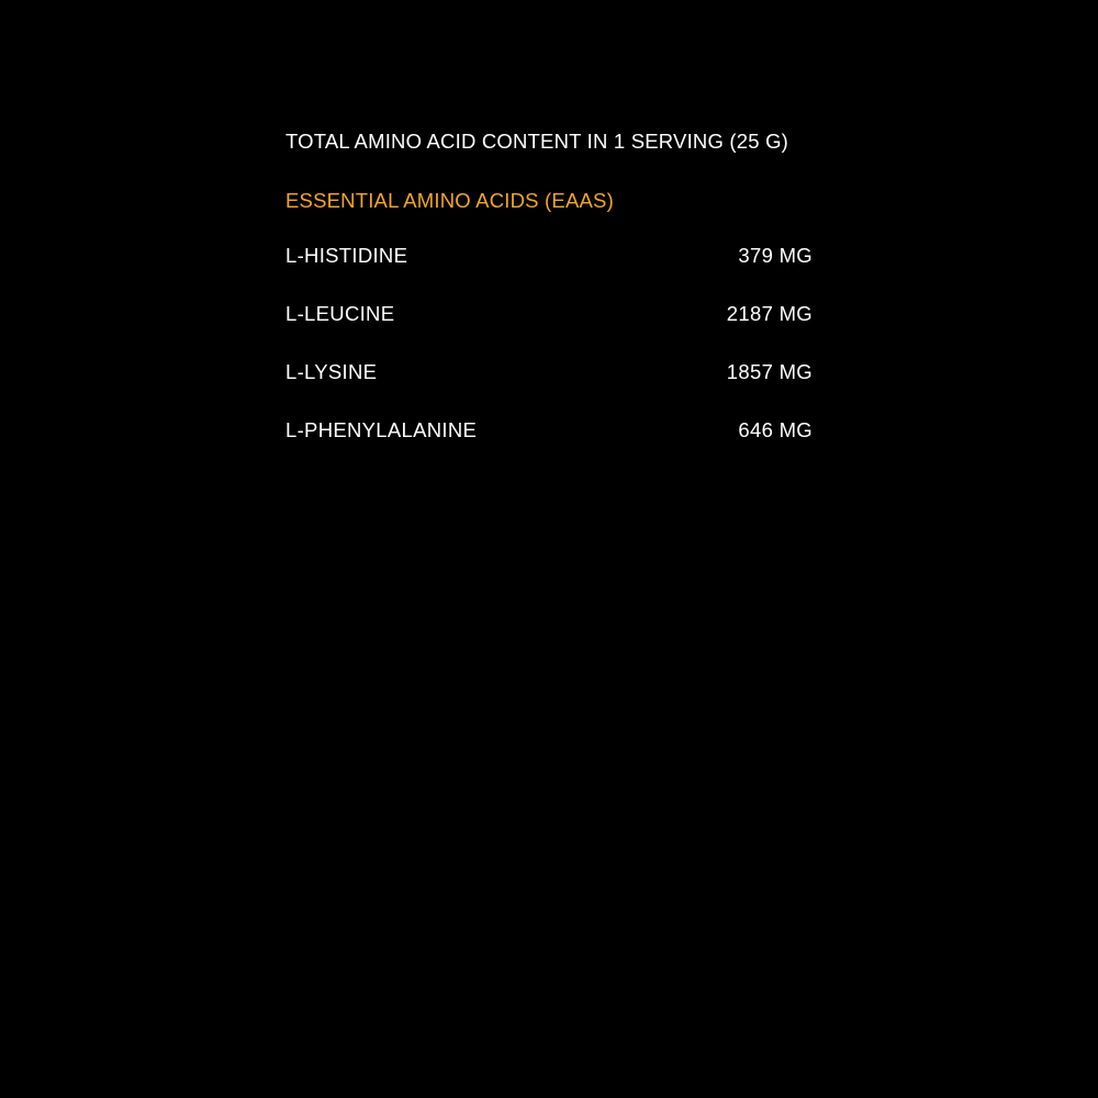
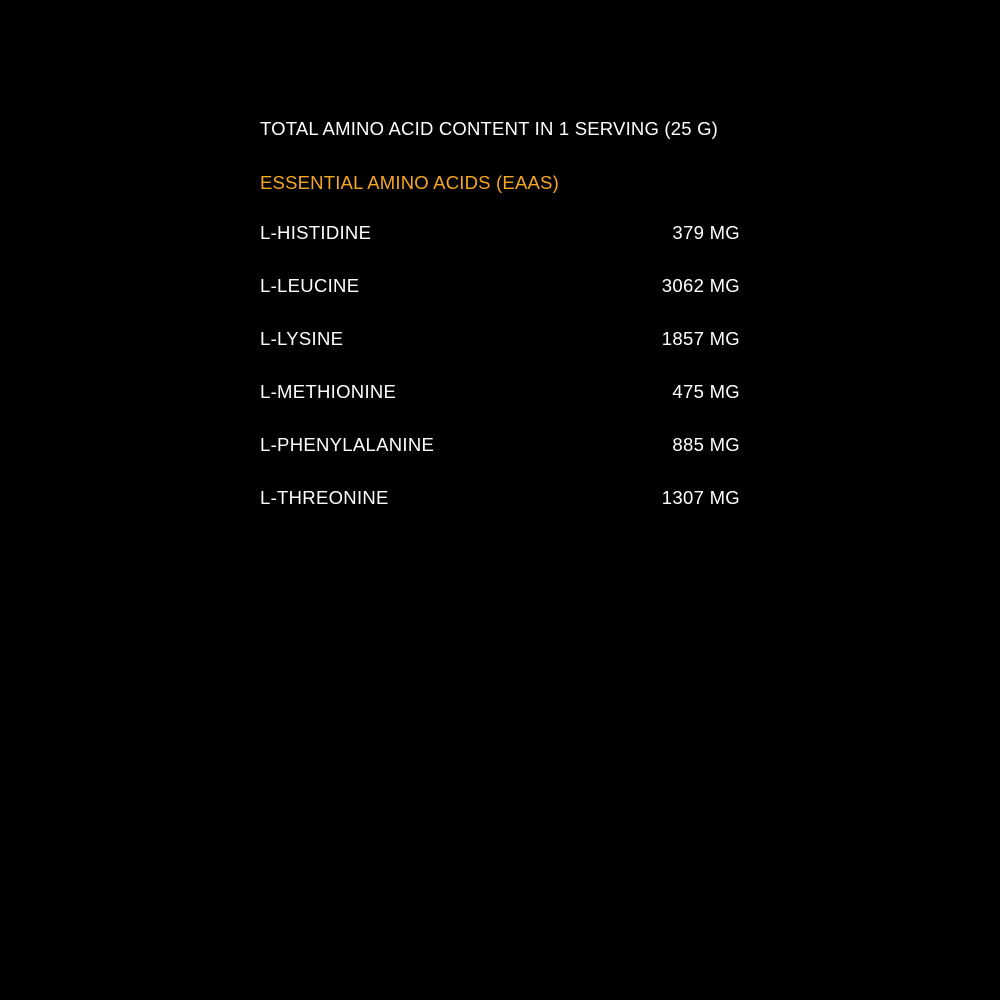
  TOTAL AMINO ACID CONTENT IN 1 SERVING (25 G)
  ESSENTIAL AMINO ACIDS (EAAS)
  L-HISTIDINE
  379 MG
  L-LEUCINE
- 2187 MG
+ 3062 MG
  L-LYSINE
  1857 MG
+ L-METHIONINE
+ 475 MG
  L-PHENYLALANINE
- 646 MG
+ 885 MG
+ L-THREONINE
+ 1307 MG
